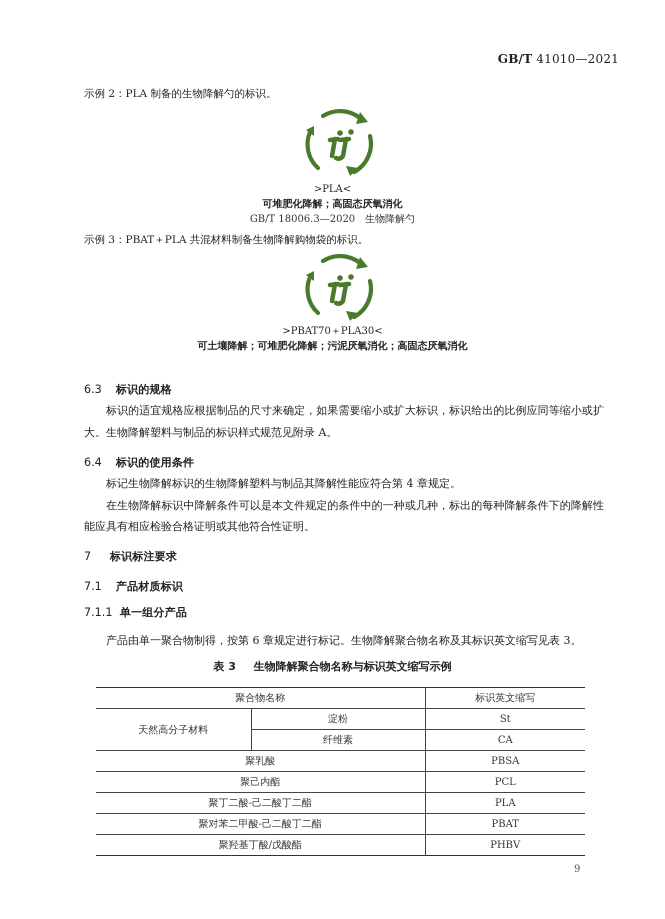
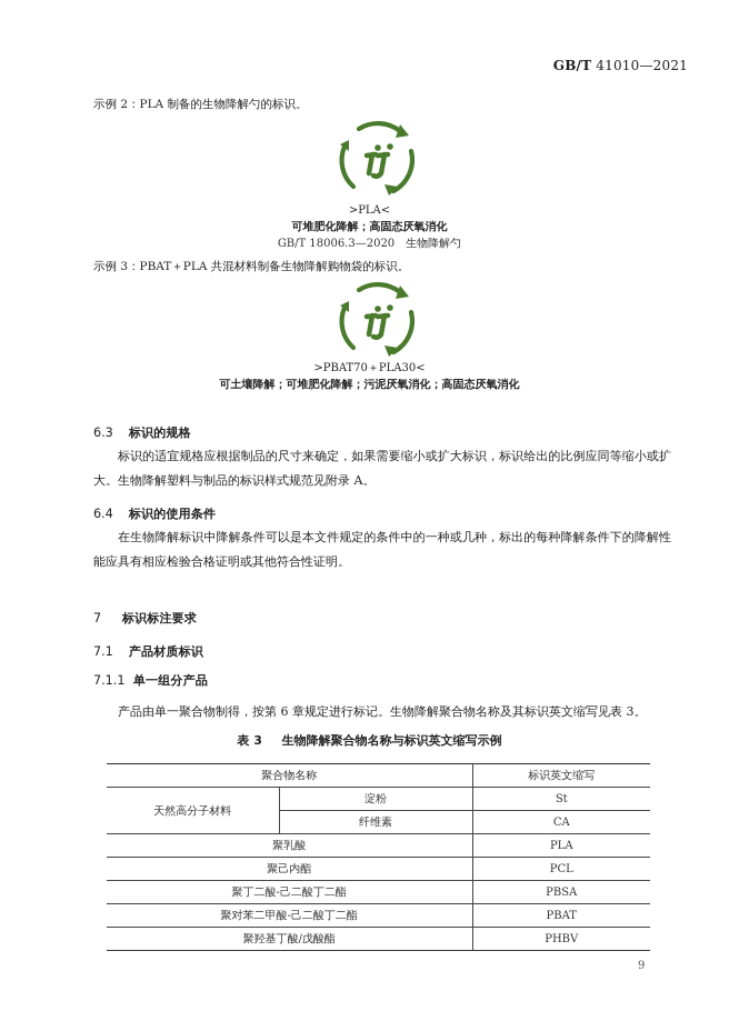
  GB/T 41010—2021
  示例 2：PLA 制备的生物降解勺的标识。
  >PLA<
  可堆肥化降解；高固态厌氧消化
  GB/T 18006.3—2020 生物降解勺
  示例 3：PBAT＋PLA 共混材料制备生物降解购物袋的标识。
  >PBAT70＋PLA30<
  可土壤降解；可堆肥化降解；污泥厌氧消化；高固态厌氧消化
  6.3 标识的规格
  标识的适宜规格应根据制品的尺寸来确定，如果需要缩小或扩大标识，标识给出的比例应同等缩小或扩大。生物降解塑料与制品的标识样式规范见附录 A。
  6.4 标识的使用条件
- 标记生物降解标识的生物降解塑料与制品其降解性能应符合第 4 章规定。
  在生物降解标识中降解条件可以是本文件规定的条件中的一种或几种，标出的每种降解条件下的降解性能应具有相应检验合格证明或其他符合性证明。
  7 标识标注要求
  7.1 产品材质标识
  7.1.1 单一组分产品
  产品由单一聚合物制得，按第 6 章规定进行标记。生物降解聚合物名称及其标识英文缩写见表 3。
  表 3 生物降解聚合物名称与标识英文缩写示例
  聚合物名称	标识英文缩写
  天然高分子材料	淀粉	St
  纤维素	CA
- 聚乳酸	PBSA
+ 聚乳酸	PLA
  聚己内酯	PCL
- 聚丁二酸-己二酸丁二酯	PLA
+ 聚丁二酸-己二酸丁二酯	PBSA
  聚对苯二甲酸-己二酸丁二酯	PBAT
  聚羟基丁酸/戊酸酯	PHBV
  9
